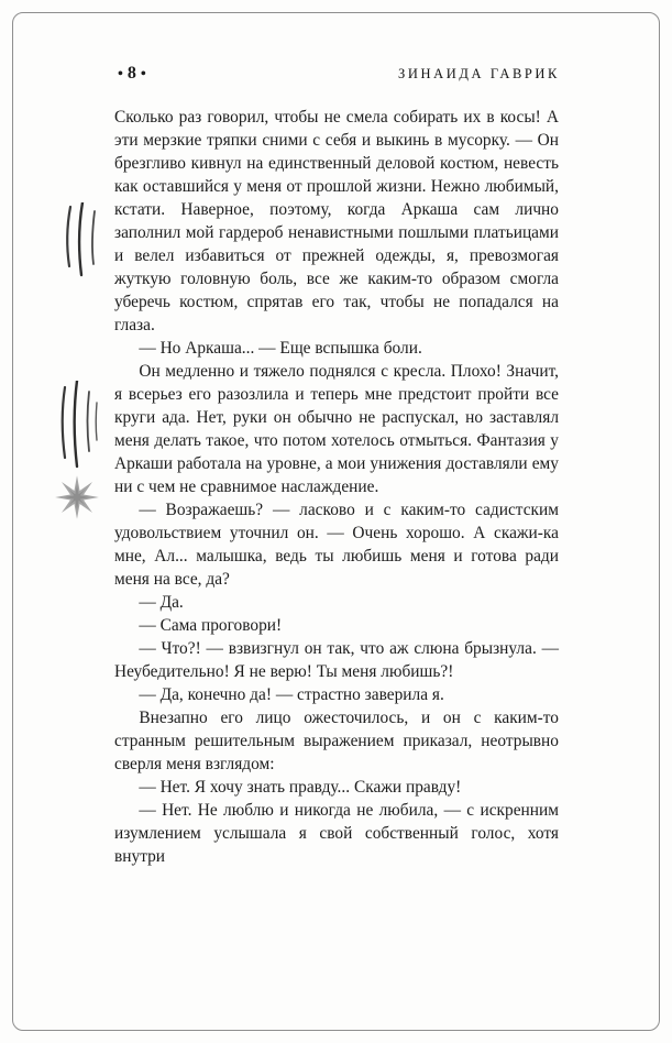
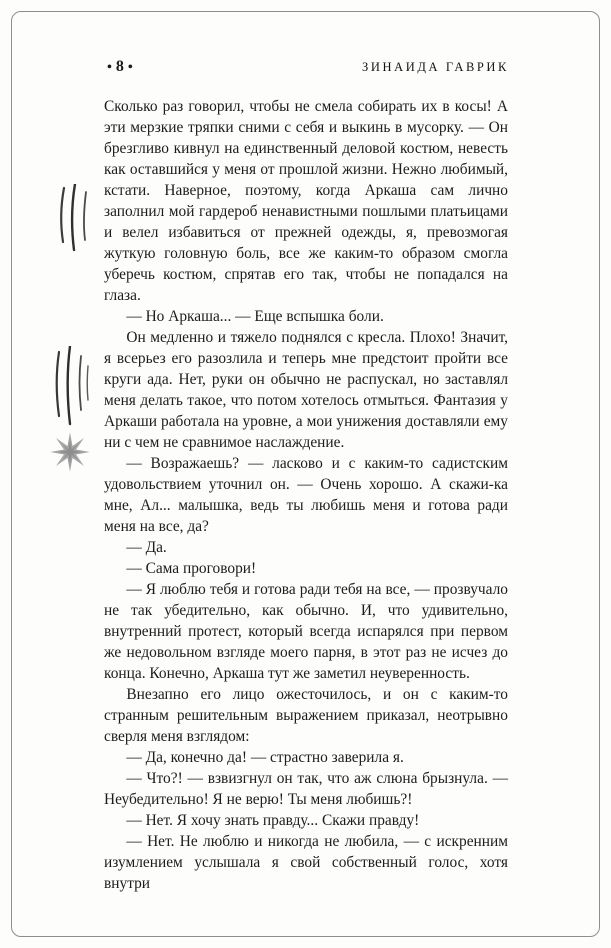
  • 8 •
  ЗИНАИДА ГАВРИК
  Сколько раз говорил, чтобы не смела собирать их в косы! А эти мерзкие тряпки сними с себя и выкинь в мусорку. — Он брезгливо кивнул на единственный деловой костюм, невесть как оставшийся у меня от прошлой жизни. Нежно любимый, кстати. Наверное, поэтому, когда Аркаша сам лично заполнил мой гардероб ненавистными пошлыми платьицами и велел избавиться от прежней одежды, я, превозмогая жуткую головную боль, все же каким-то образом смогла уберечь костюм, спрятав его так, чтобы не попадался на глаза.
  — Но Аркаша... — Еще вспышка боли.
  Он медленно и тяжело поднялся с кресла. Плохо! Значит, я всерьез его разозлила и теперь мне предстоит пройти все круги ада. Нет, руки он обычно не распускал, но заставлял меня делать такое, что потом хотелось отмыться. Фантазия у Аркаши работала на уровне, а мои унижения доставляли ему ни с чем не сравнимое наслаждение.
  — Возражаешь? — ласково и с каким-то садистским удовольствием уточнил он. — Очень хорошо. А скажи-ка мне, Ал... малышка, ведь ты любишь меня и готова ради меня на все, да?
  — Да.
  — Сама проговори!
+ — Я люблю тебя и готова ради тебя на все, — прозвучало не так убедительно, как обычно. И, что удивительно, внутренний протест, который всегда испарялся при первом же недовольном взгляде моего парня, в этот раз не исчез до конца. Конечно, Аркаша тут же заметил неуверенность.
- — Что?! — взвизгнул он так, что аж слюна брызнула. — Неубедительно! Я не верю! Ты меня любишь?!
+ Внезапно его лицо ожесточилось, и он с каким-то странным решительным выражением приказал, неотрывно сверля меня взглядом:
  — Да, конечно да! — страстно заверила я.
- Внезапно его лицо ожесточилось, и он с каким-то странным решительным выражением приказал, неотрывно сверля меня взглядом:
+ — Что?! — взвизгнул он так, что аж слюна брызнула. — Неубедительно! Я не верю! Ты меня любишь?!
  — Нет. Я хочу знать правду... Скажи правду!
  — Нет. Не люблю и никогда не любила, — с искренним изумлением услышала я свой собственный голос, хотя внутри
